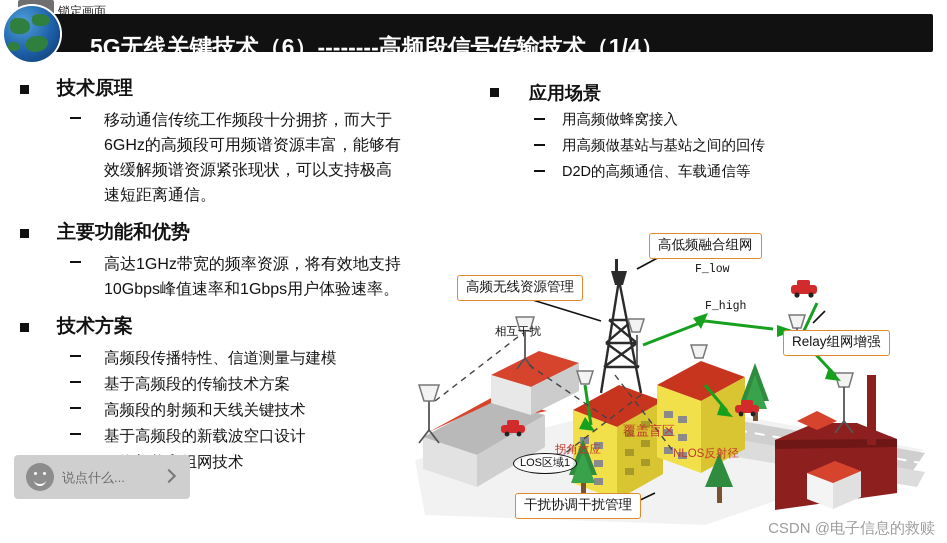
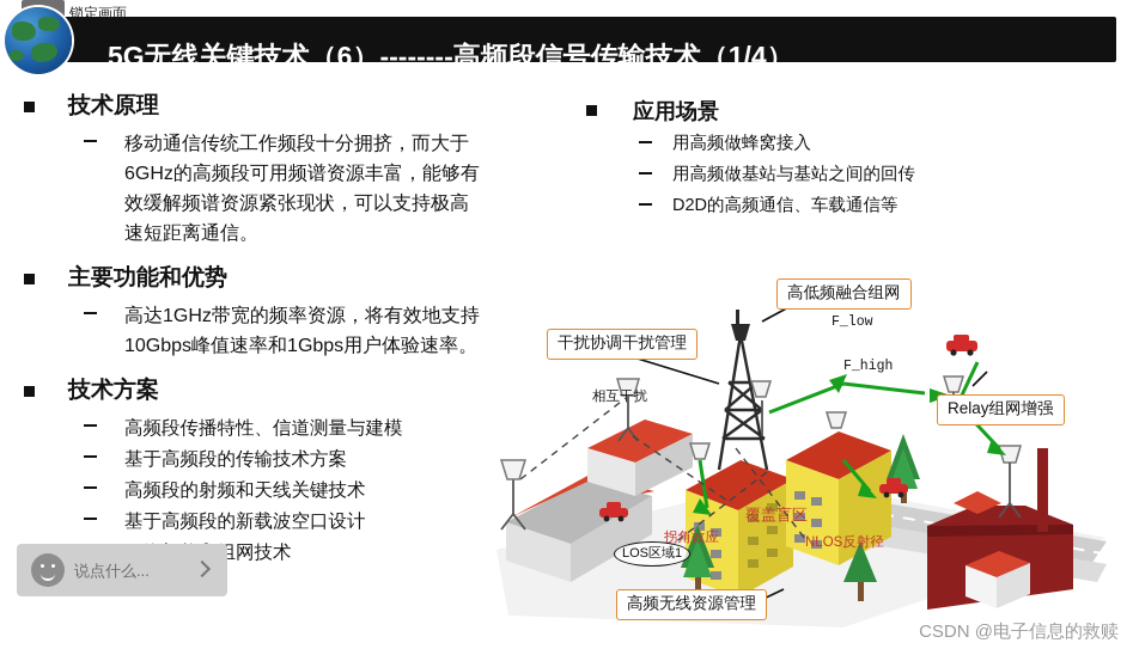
  锁定画面
  5G无线关键技术（6）--------高频段信号传输技术（1/4）
  技术原理
  移动通信传统工作频段十分拥挤，而大于
  6GHz的高频段可用频谱资源丰富，能够有
  效缓解频谱资源紧张现状，可以支持极高
  速短距离通信。
  主要功能和优势
  高达1GHz带宽的频率资源，将有效地支持
  10Gbps峰值速率和1Gbps用户体验速率。
  技术方案
  高频段传播特性、信道测量与建模
  基于高频段的传输技术方案
  高频段的射频和天线关键技术
  基于高频段的新载波空口设计
  应用场景
  用高频做蜂窝接入
  用高频做基站与基站之间的回传
  D2D的高频通信、车载通信等
  高低频融合组网
- 高频无线资源管理
+ 干扰协调干扰管理
  Relay组网增强
- 干扰协调干扰管理
+ 高频无线资源管理
  F_low
  F_high
  相互干扰
  覆盖盲区
  拐角效应
  NLOS反射径
  LOS区域1
  说点什么...
  CSDN @电子信息的救赎
